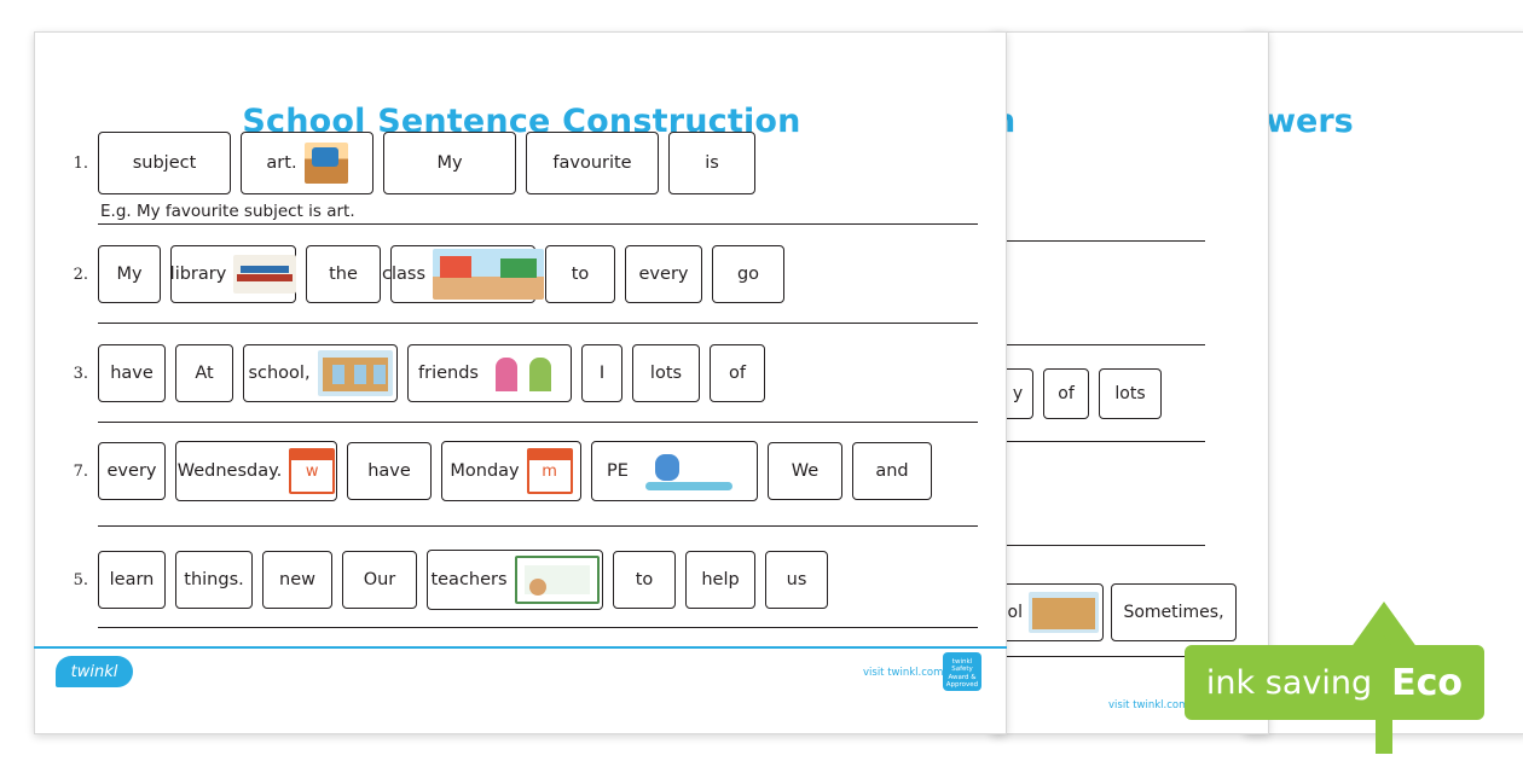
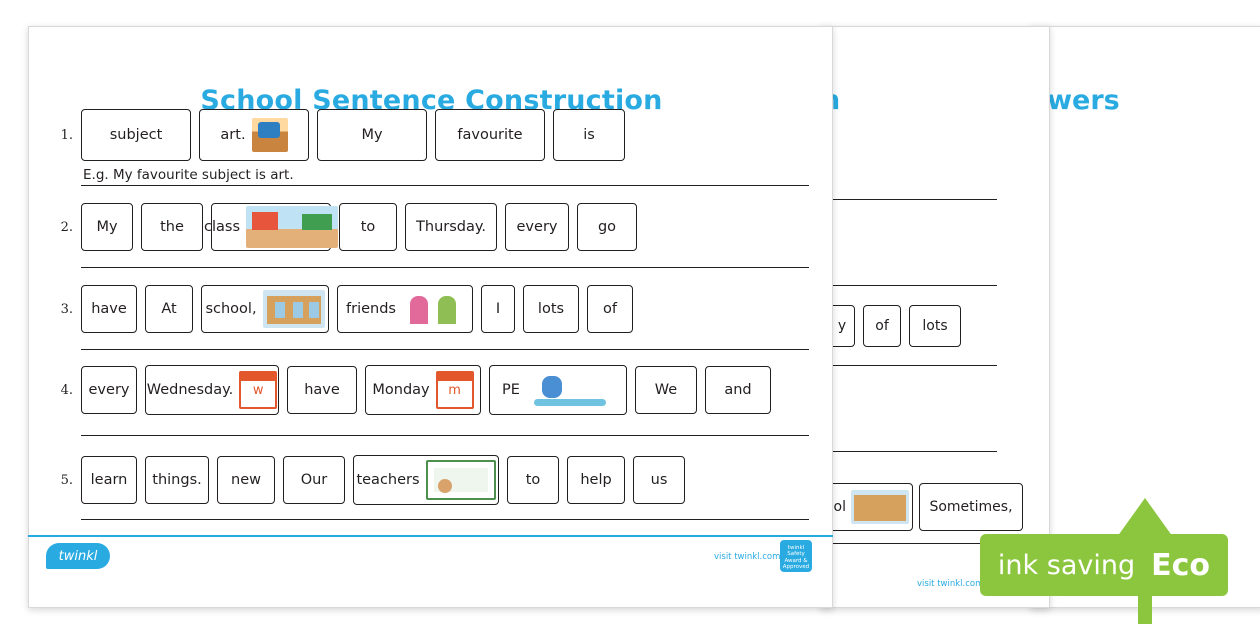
  wers
  y
  of
  lots
  Sometimes,
  visit twinkl.co
  School Sentence Construction
  1.
  subject
  art.
  My
  favourite
  is
  E.g. My favourite subject is art.
  2.
  My
- library
  the
  class
  to
+ Thursday.
  every
  go
  3.
  have
  At
  school,
  friends
  I
  lots
  of
- 7.
+ 4.
  every
  Wednesday.
  have
  Monday
  PE
  We
  and
  5.
  learn
  things.
  new
  Our
  teachers
  to
  help
  us
  twinkl
  visit twinkl.com
  ink saving
  Eco
